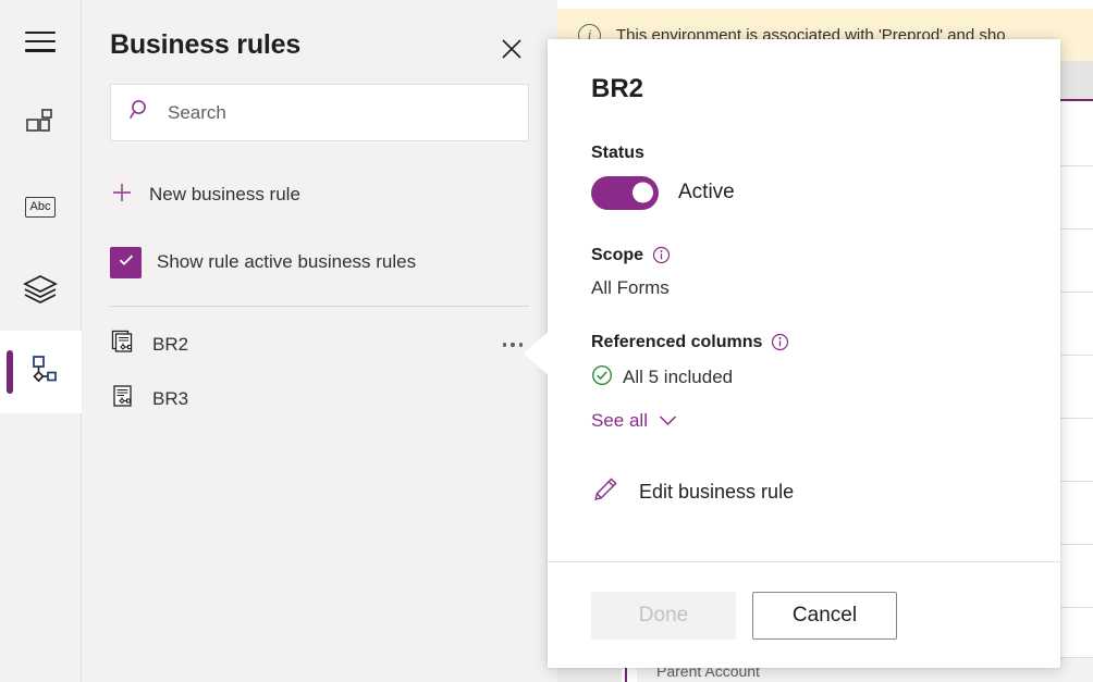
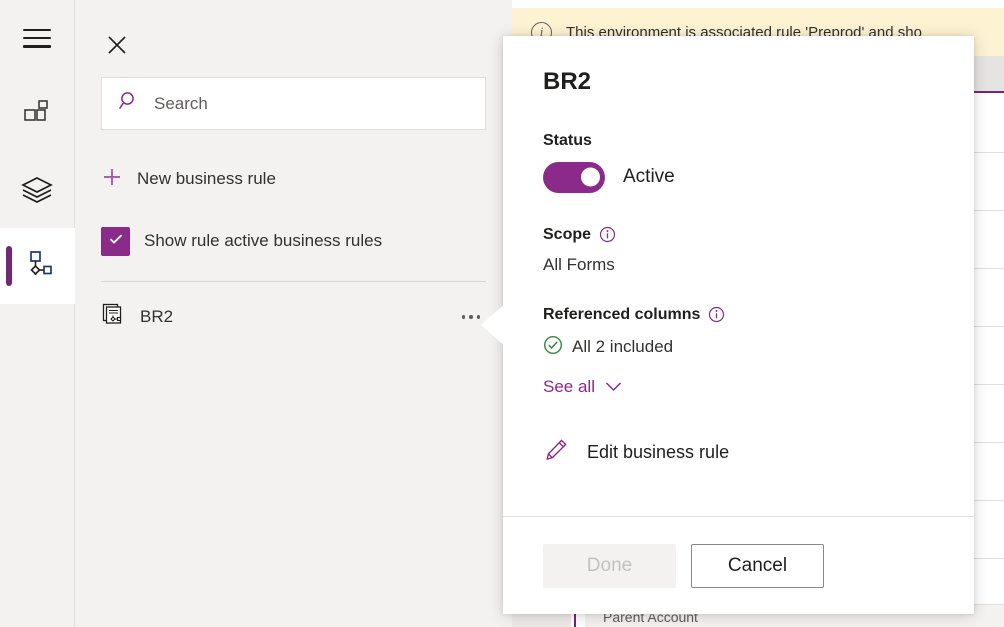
  i
- This environment is associated with 'Preprod' and sho
+ This environment is associated rule 'Preprod' and sho
  Parent Account
- Abc
- Business rules
  Search
  New business rule
  Show rule active business rules
  BR2
- BR3
  BR2
  Status
  Active
  Scope
  All Forms
  Referenced columns
- All 5 included
+ All 2 included
  See all
  Edit business rule
  Done
  Cancel
